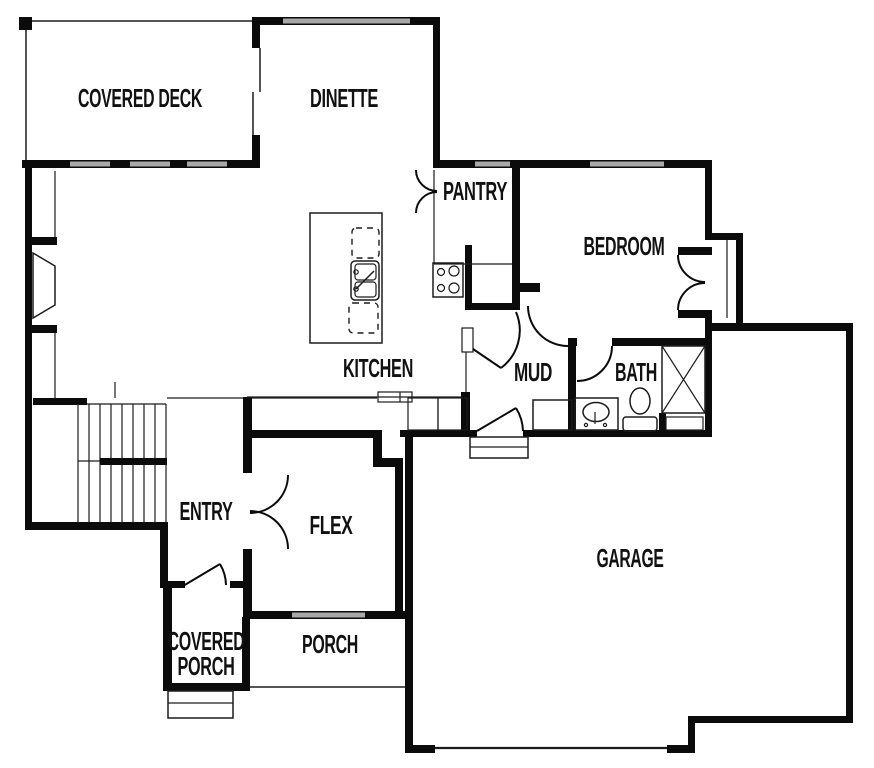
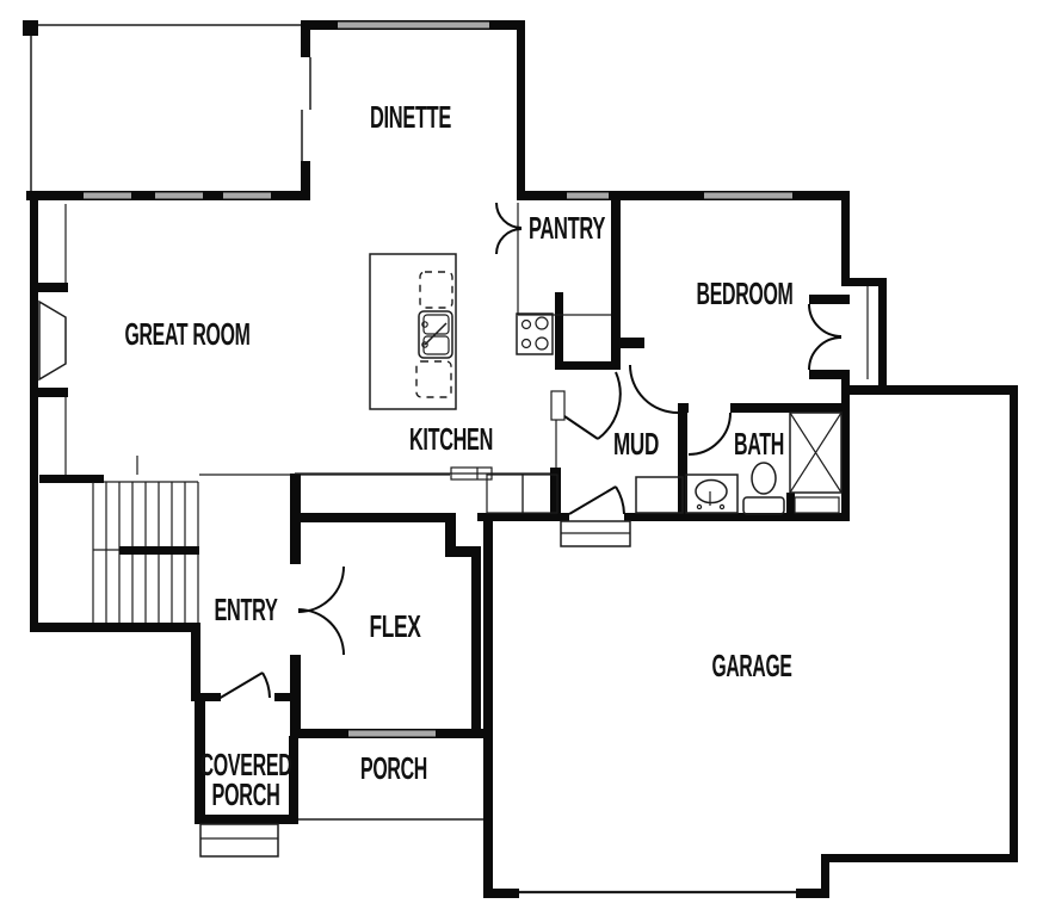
- COVERED DECK
  DINETTE
  PANTRY
  BEDROOM
+ GREAT ROOM
  KITCHEN
  MUD
  BATH
  ENTRY
  FLEX
  GARAGE
  COVERED
  PORCH
  PORCH
